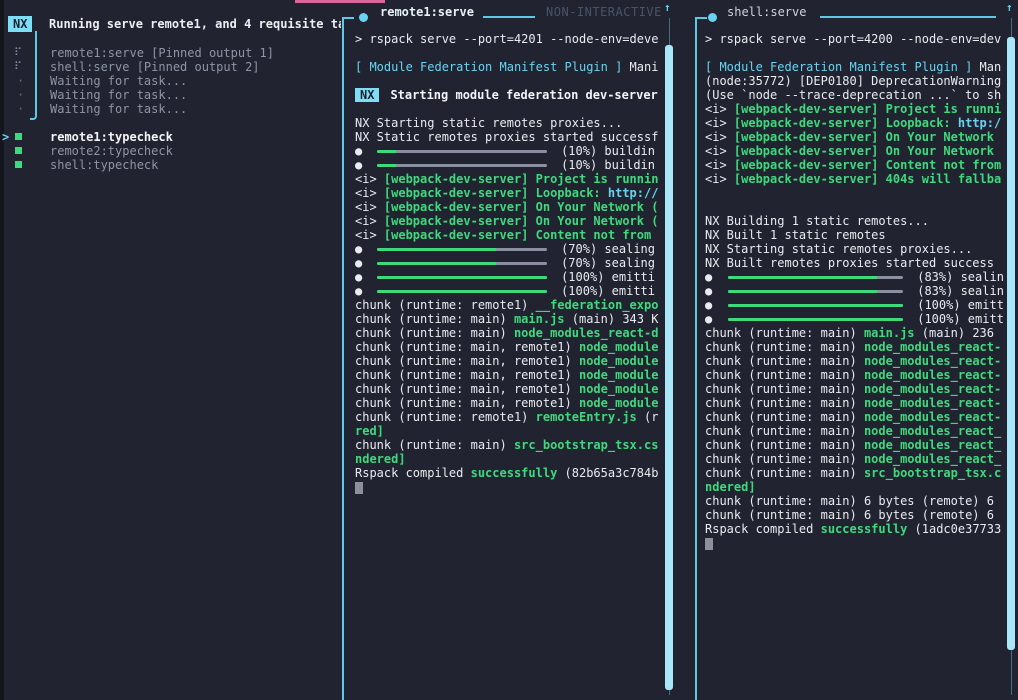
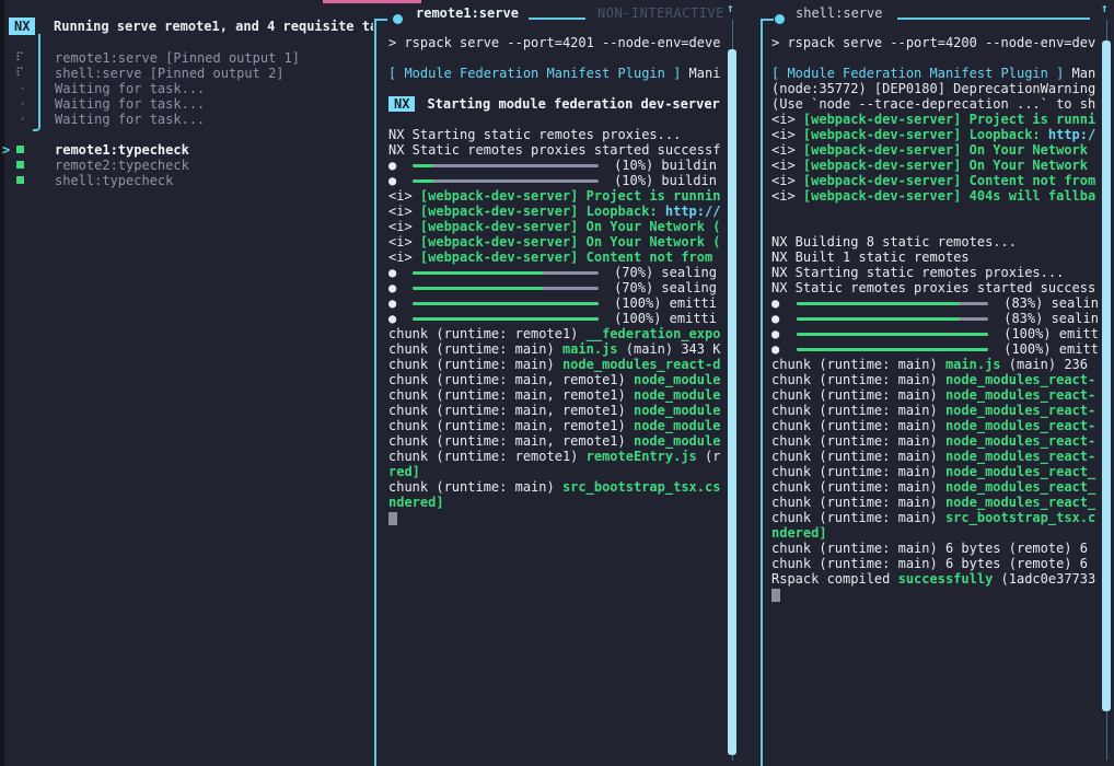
  NX
  Running serve remote1, and 4 requisite t
  ⠏
  remote1:serve [Pinned output 1]
  ⠏
  shell:serve [Pinned output 2]
  ·
  Waiting for task...
  ·
  Waiting for task...
  ·
  Waiting for task...
  >
  remote1:typecheck
  remote2:typecheck
  shell:typecheck
  remote1:serve
  NON-INTERACTIVE
  ↑
  > rspack serve --port=4201 --node-env=deve
  [ Module Federation Manifest Plugin ] Mani
  NX Starting module federation dev-server
  NX Starting static remotes proxies...
  NX Static remotes proxies started successf
  ●
  (10%) buildin
  ●
  (10%) buildin
  <i> [webpack-dev-server] Project is runnin
  <i> [webpack-dev-server] Loopback: http://
  <i> [webpack-dev-server] On Your Network (
  <i> [webpack-dev-server] On Your Network (
  <i> [webpack-dev-server] Content not from
  ●
  (70%) sealing
  ●
  (70%) sealing
  ●
  (100%) emitti
  ●
  (100%) emitti
  chunk (runtime: remote1) __federation_expo
  chunk (runtime: main) main.js (main) 343 K
  chunk (runtime: main) node_modules_react-d
  chunk (runtime: main, remote1) node_module
  chunk (runtime: main, remote1) node_module
  chunk (runtime: main, remote1) node_module
  chunk (runtime: main, remote1) node_module
  chunk (runtime: main, remote1) node_module
  chunk (runtime: remote1) remoteEntry.js (r
  red]
  chunk (runtime: main) src_bootstrap_tsx.cs
  ndered]
- Rspack compiled successfully (82b65a3c784b
  shell:serve
  ↑
  > rspack serve --port=4200 --node-env=dev
  [ Module Federation Manifest Plugin ] Man
  (node:35772) [DEP0180] DeprecationWarning
  (Use `node --trace-deprecation ...` to sh
  <i> [webpack-dev-server] Project is runni
  <i> [webpack-dev-server] Loopback: http:/
  <i> [webpack-dev-server] On Your Network
  <i> [webpack-dev-server] On Your Network
  <i> [webpack-dev-server] Content not from
  <i> [webpack-dev-server] 404s will fallba
- NX Building 1 static remotes...
+ NX Building 8 static remotes...
  NX Built 1 static remotes
  NX Starting static remotes proxies...
- NX Built remotes proxies started success
+ NX Static remotes proxies started success
  ●
  (83%) sealin
  ●
  (83%) sealin
  ●
  (100%) emitt
  ●
  (100%) emitt
  chunk (runtime: main) main.js (main) 236
  chunk (runtime: main) node_modules_react-
  chunk (runtime: main) node_modules_react-
  chunk (runtime: main) node_modules_react-
  chunk (runtime: main) node_modules_react-
  chunk (runtime: main) node_modules_react-
  chunk (runtime: main) node_modules_react-
  chunk (runtime: main) node_modules_react_
  chunk (runtime: main) node_modules_react_
  chunk (runtime: main) node_modules_react_
  chunk (runtime: main) src_bootstrap_tsx.c
  ndered]
  chunk (runtime: main) 6 bytes (remote) 6
  chunk (runtime: main) 6 bytes (remote) 6
  Rspack compiled successfully (1adc0e37733
